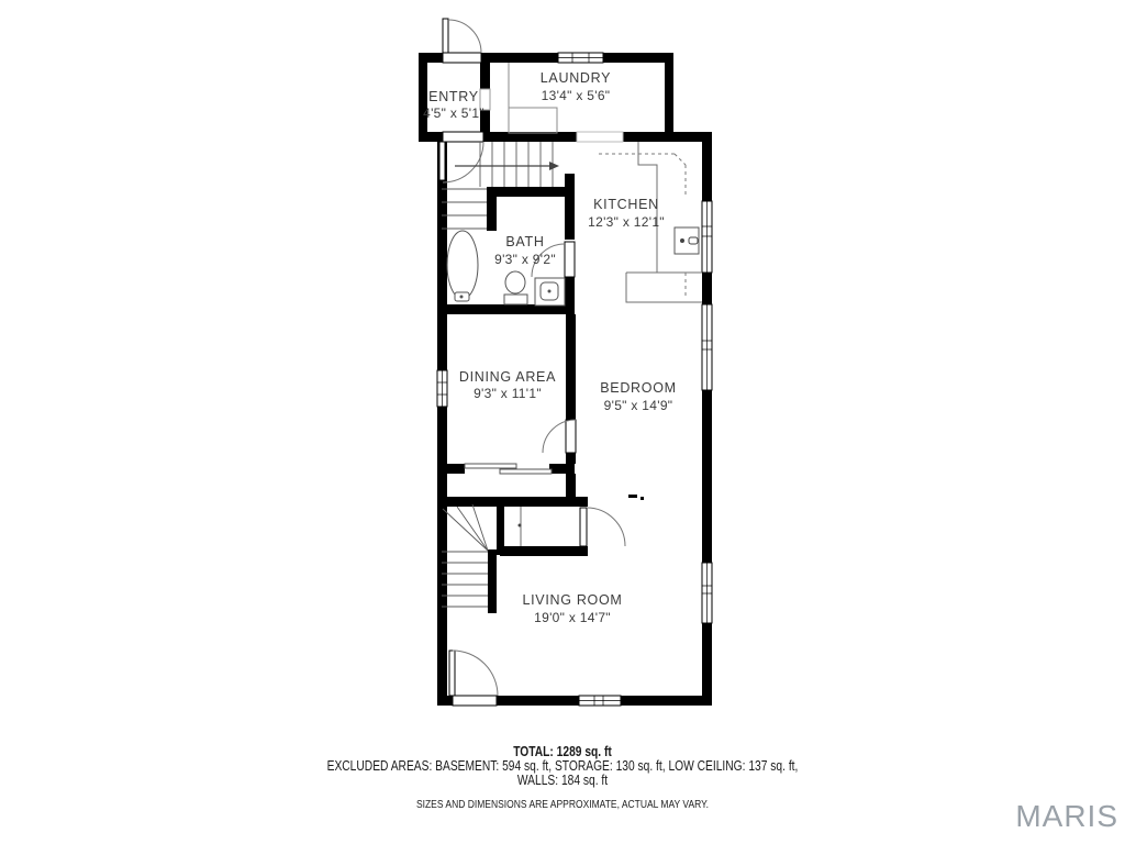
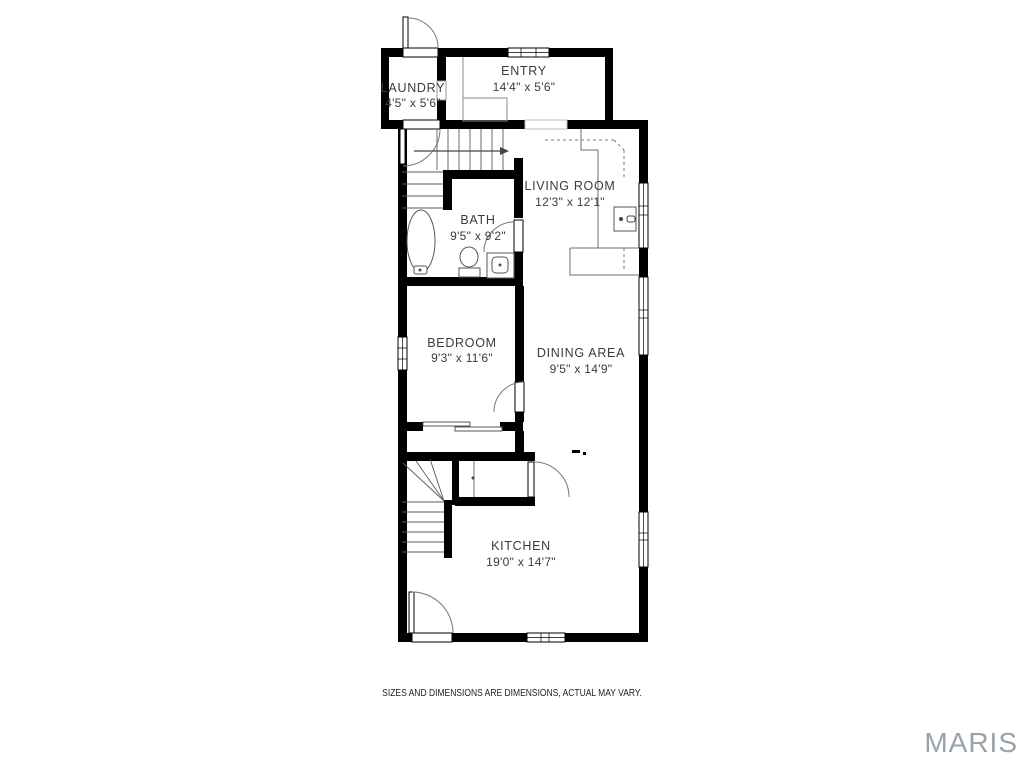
- ENTRY
+ LAUNDRY
- 4'5" x 5'1"
+ 4'5" x 5'6"
- LAUNDRY
+ ENTRY
- 13'4" x 5'6"
+ 14'4" x 5'6"
- KITCHEN
+ LIVING ROOM
  12'3" x 12'1"
  BATH
- 9'3" x 9'2"
+ 9'5" x 9'2"
- DINING AREA
+ BEDROOM
- 9'3" x 11'1"
+ 9'3" x 11'6"
- BEDROOM
+ DINING AREA
  9'5" x 14'9"
- LIVING ROOM
+ KITCHEN
  19'0" x 14'7"
- TOTAL: 1289 sq. ft
- EXCLUDED AREAS: BASEMENT: 594 sq. ft, STORAGE: 130 sq. ft, LOW CEILING: 137 sq. ft,
- WALLS: 184 sq. ft
- SIZES AND DIMENSIONS ARE APPROXIMATE, ACTUAL MAY VARY.
+ SIZES AND DIMENSIONS ARE DIMENSIONS, ACTUAL MAY VARY.
  MARIS
